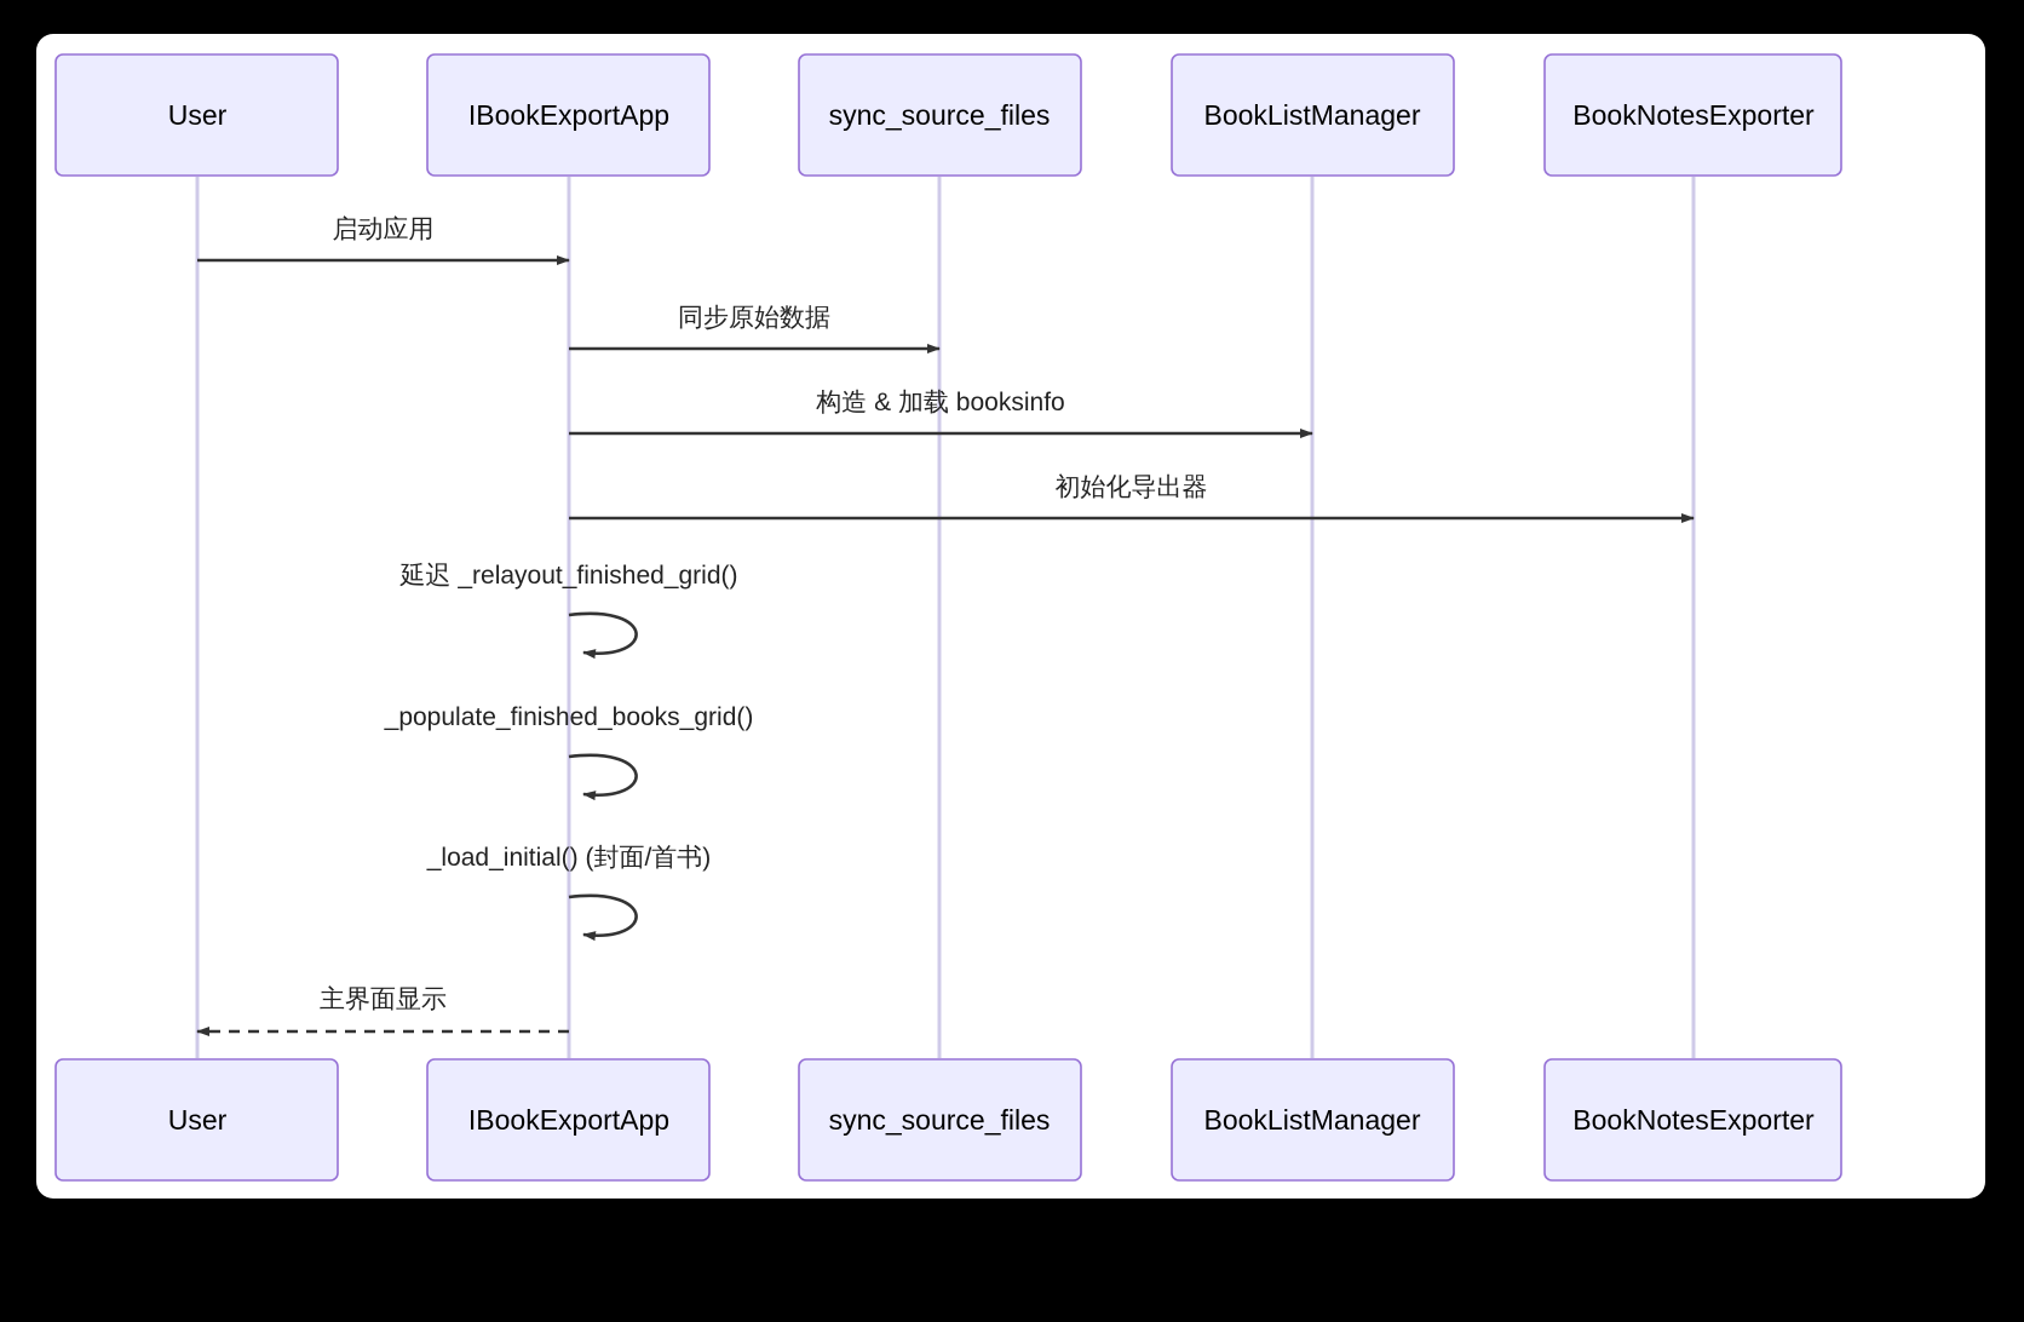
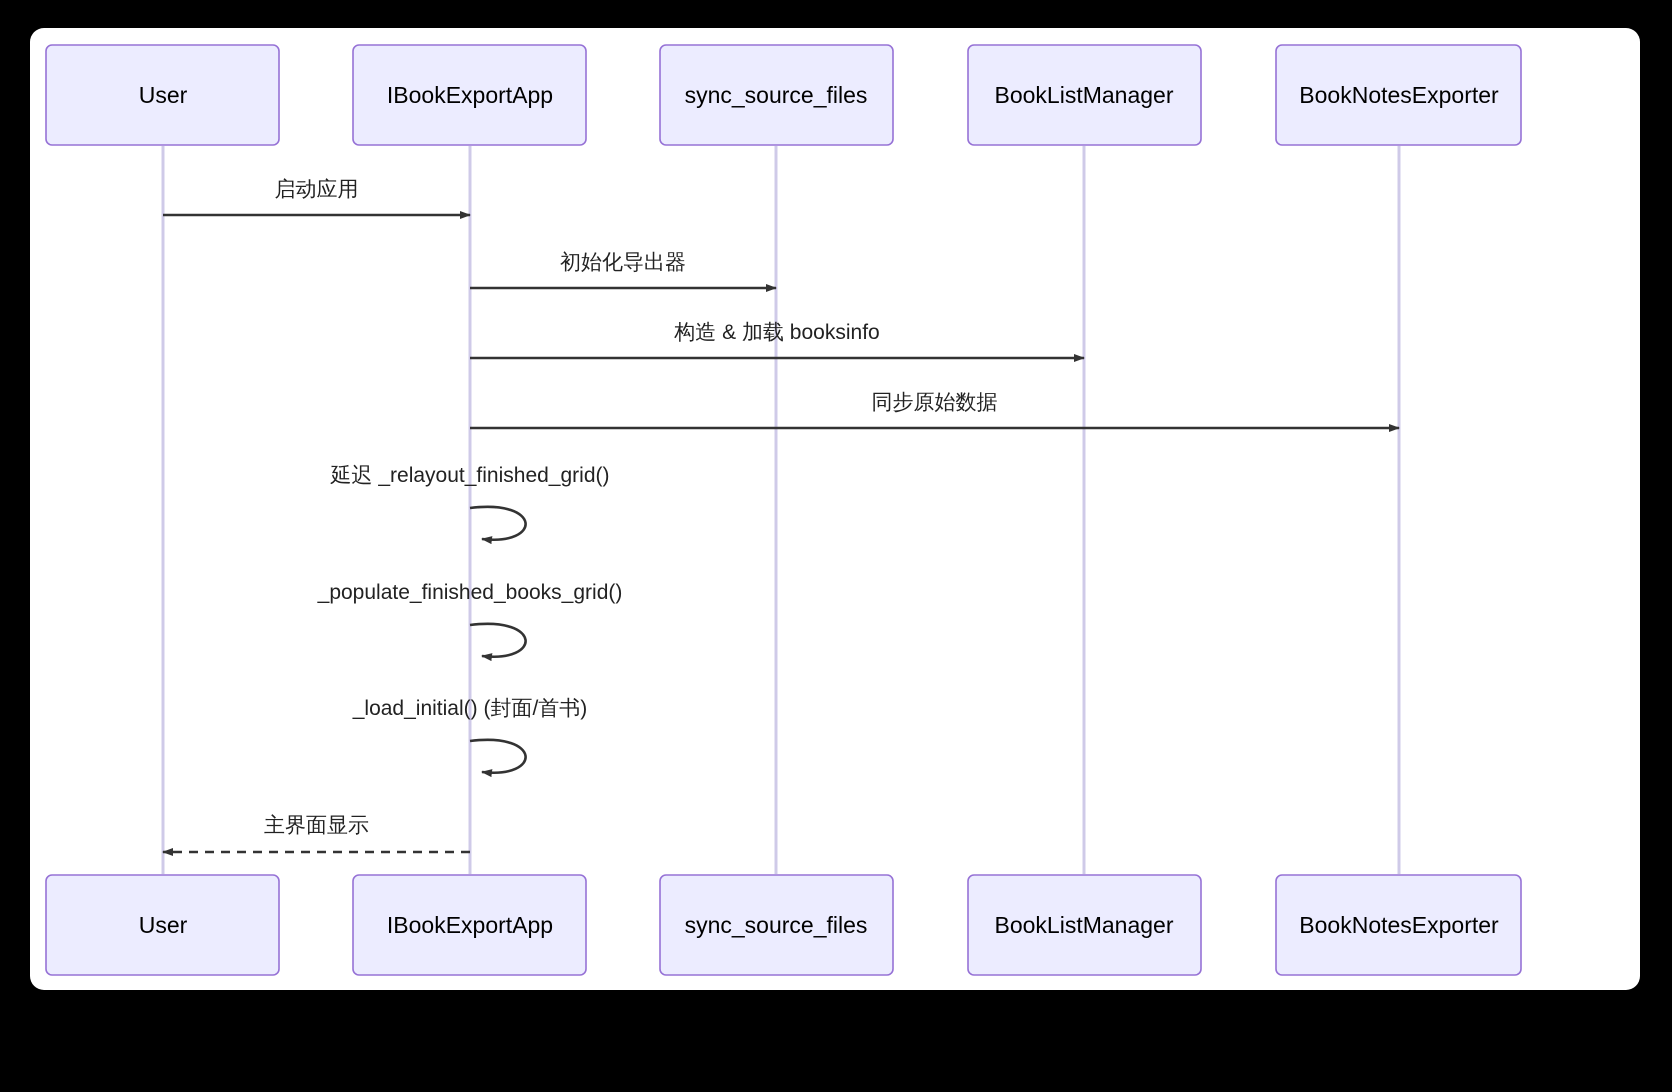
  启动应用
- 同步原始数据
+ 初始化导出器
  构造 & 加载 booksinfo
- 初始化导出器
+ 同步原始数据
  延迟 _relayout_finished_grid()
  _populate_finished_books_grid()
  _load_initial() (封面/首书)
  主界面显示
  User
  IBookExportApp
  sync_source_files
  BookListManager
  BookNotesExporter
  User
  IBookExportApp
  sync_source_files
  BookListManager
  BookNotesExporter
